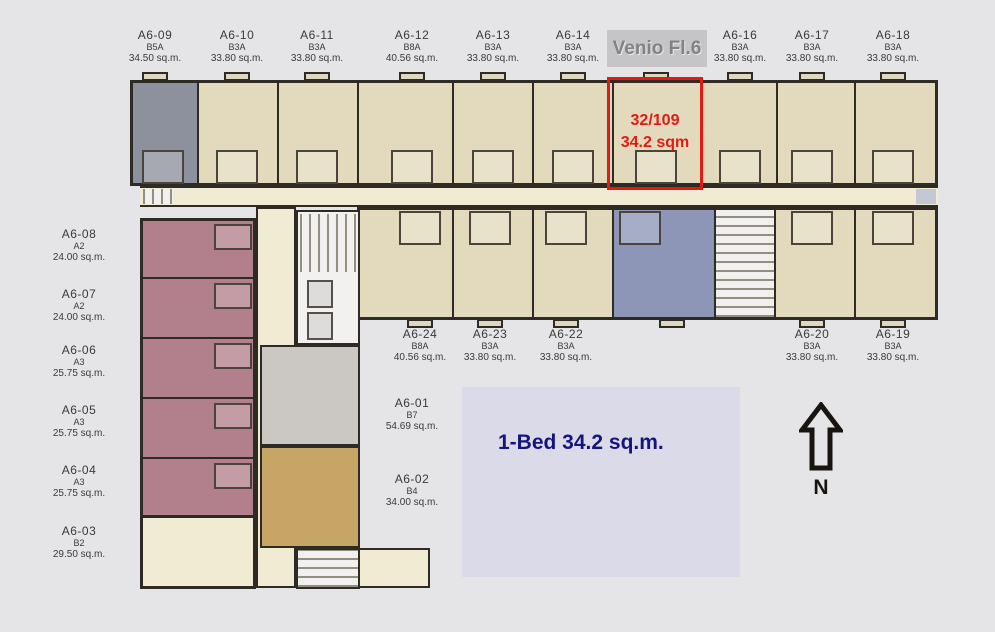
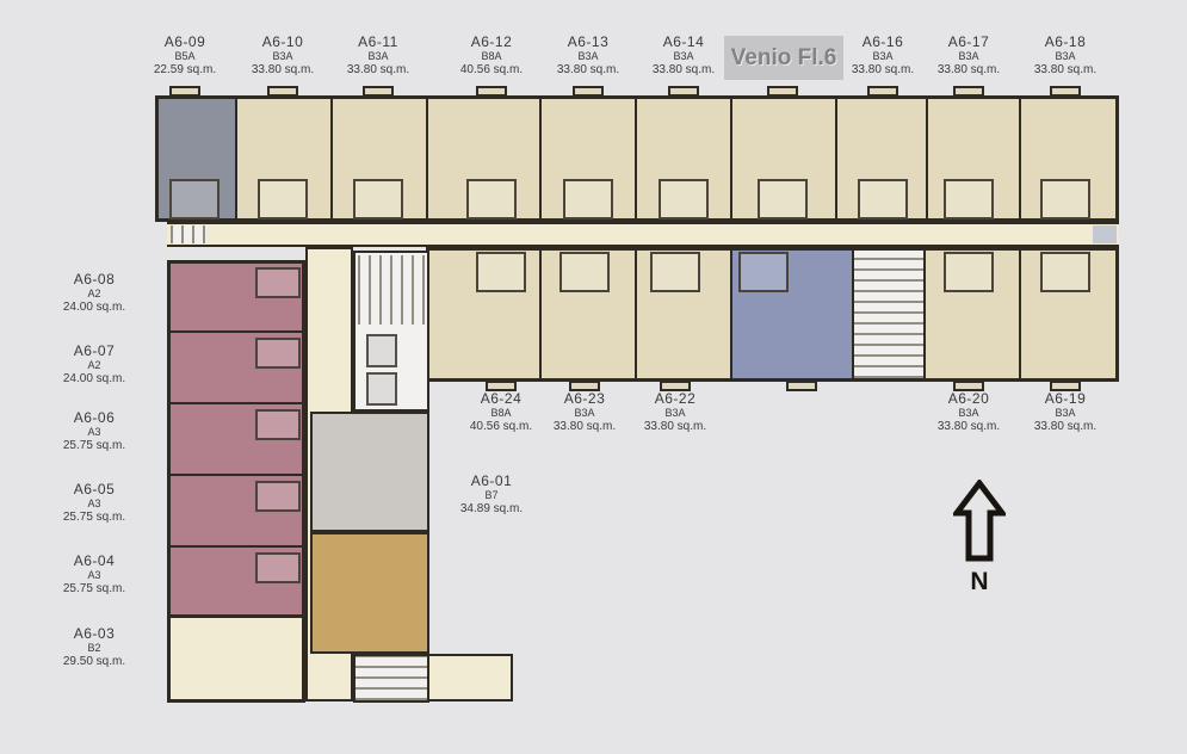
  Venio Fl.6
- 32/109
- 34.2 sqm
- 1-Bed 34.2 sq.m.
  N
  A6-09
  B5A
- 34.50 sq.m.
+ 22.59 sq.m.
  A6-10
  B3A
  33.80 sq.m.
  A6-11
  B3A
  33.80 sq.m.
  A6-12
  B8A
  40.56 sq.m.
  A6-13
  B3A
  33.80 sq.m.
  A6-14
  B3A
  33.80 sq.m.
  A6-16
  B3A
  33.80 sq.m.
  A6-17
  B3A
  33.80 sq.m.
  A6-18
  B3A
  33.80 sq.m.
  A6-24
  B8A
  40.56 sq.m.
  A6-23
  B3A
  33.80 sq.m.
  A6-22
  B3A
  33.80 sq.m.
  A6-20
  B3A
  33.80 sq.m.
  A6-19
  B3A
  33.80 sq.m.
  A6-08
  A2
  24.00 sq.m.
  A6-07
  A2
  24.00 sq.m.
  A6-06
  A3
  25.75 sq.m.
  A6-05
  A3
  25.75 sq.m.
  A6-04
  A3
  25.75 sq.m.
  A6-03
  B2
  29.50 sq.m.
  A6-01
  B7
- 54.69 sq.m.
+ 34.89 sq.m.
- A6-02
- B4
- 34.00 sq.m.
